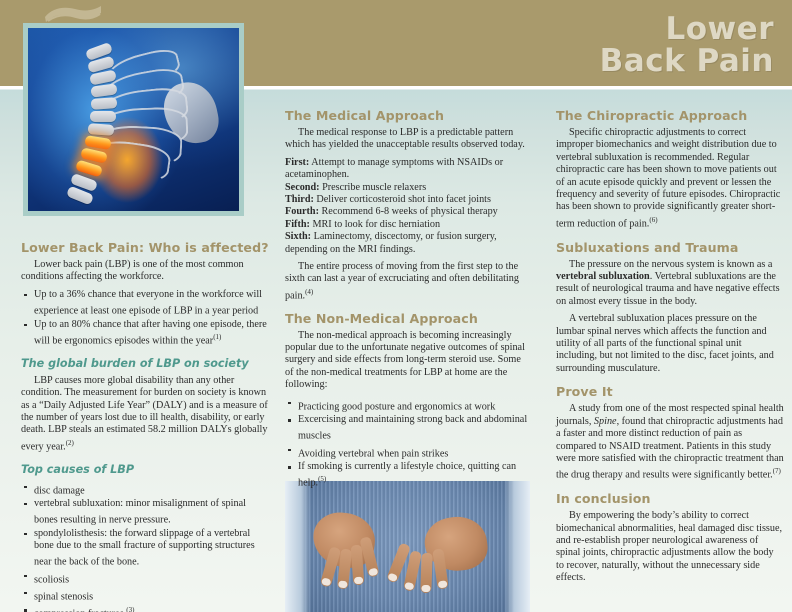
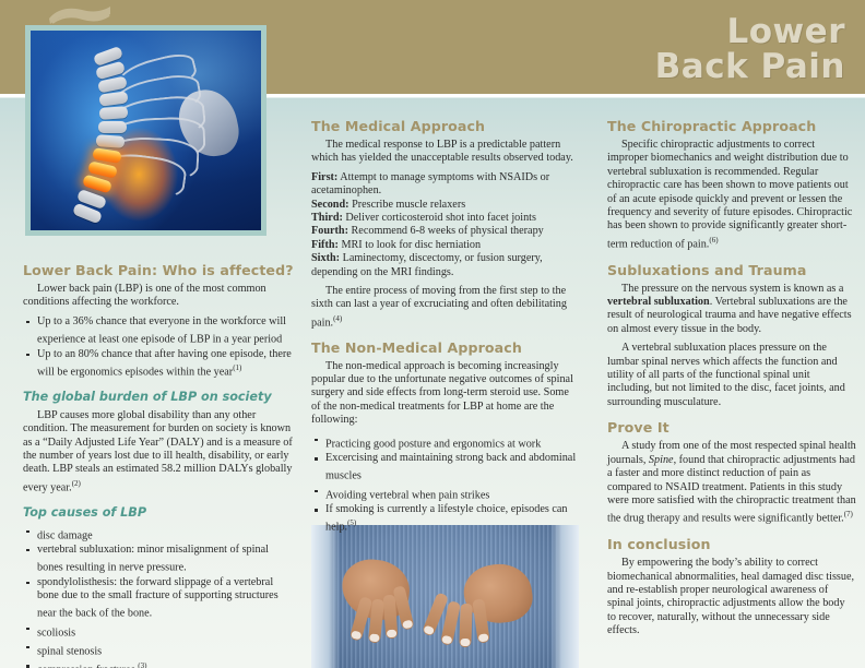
  Lower
  Back Pain
  Lower Back Pain: Who is affected?
  Lower back pain (LBP) is one of the most common conditions affecting the workforce.
  Up to a 36% chance that everyone in the workforce will experience at least one episode of LBP in a year period
  Up to an 80% chance that after having one episode, there will be ergonomics episodes within the year(1)
  The global burden of LBP on society
  LBP causes more global disability than any other condition. The measurement for burden on society is known as a “Daily Adjusted Life Year” (DALY) and is a measure of the number of years lost due to ill health, disability, or early death. LBP steals an estimated 58.2 million DALYs globally every year.(2)
  Top causes of LBP
  disc damage
  vertebral subluxation: minor misalignment of spinal bones resulting in nerve pressure.
  spondylolisthesis: the forward slippage of a vertebral bone due to the small fracture of supporting structures near the back of the bone.
  scoliosis
  spinal stenosis
  The Medical Approach
  The medical response to LBP is a predictable pattern which has yielded the unacceptable results observed today.
  First: Attempt to manage symptoms with NSAIDs or acetaminophen.
  Second: Prescribe muscle relaxers
  Third: Deliver corticosteroid shot into facet joints
  Fourth: Recommend 6-8 weeks of physical therapy
  Fifth: MRI to look for disc herniation
  Sixth: Laminectomy, discectomy, or fusion surgery, depending on the MRI findings.
  The entire process of moving from the first step to the sixth can last a year of excruciating and often debilitating pain.(4)
  The Non-Medical Approach
  The non-medical approach is becoming increasingly popular due to the unfortunate negative outcomes of spinal surgery and side effects from long-term steroid use. Some of the non-medical treatments for LBP at home are the following:
  Practicing good posture and ergonomics at work
  Excercising and maintaining strong back and abdominal muscles
  Avoiding vertebral when pain strikes
- If smoking is currently a lifestyle choice, quitting can help.(5)
+ If smoking is currently a lifestyle choice, episodes can help.(5)
  The Chiropractic Approach
  Specific chiropractic adjustments to correct improper biomechanics and weight distribution due to vertebral subluxation is recommended. Regular chiropractic care has been shown to move patients out of an acute episode quickly and prevent or lessen the frequency and severity of future episodes. Chiropractic has been shown to provide significantly greater short-term reduction of pain.(6)
  Subluxations and Trauma
  The pressure on the nervous system is known as a vertebral subluxation. Vertebral subluxations are the result of neurological trauma and have negative effects on almost every tissue in the body.
  A vertebral subluxation places pressure on the lumbar spinal nerves which affects the function and utility of all parts of the functional spinal unit including, but not limited to the disc, facet joints, and surrounding musculature.
  Prove It
  A study from one of the most respected spinal health journals, Spine, found that chiropractic adjustments had a faster and more distinct reduction of pain as compared to NSAID treatment. Patients in this study were more satisfied with the chiropractic treatment than the drug therapy and results were significantly better.(7)
  In conclusion
  By empowering the body’s ability to correct biomechanical abnormalities, heal damaged disc tissue, and re-establish proper neurological awareness of spinal joints, chiropractic adjustments allow the body to recover, naturally, without the unnecessary side effects.
